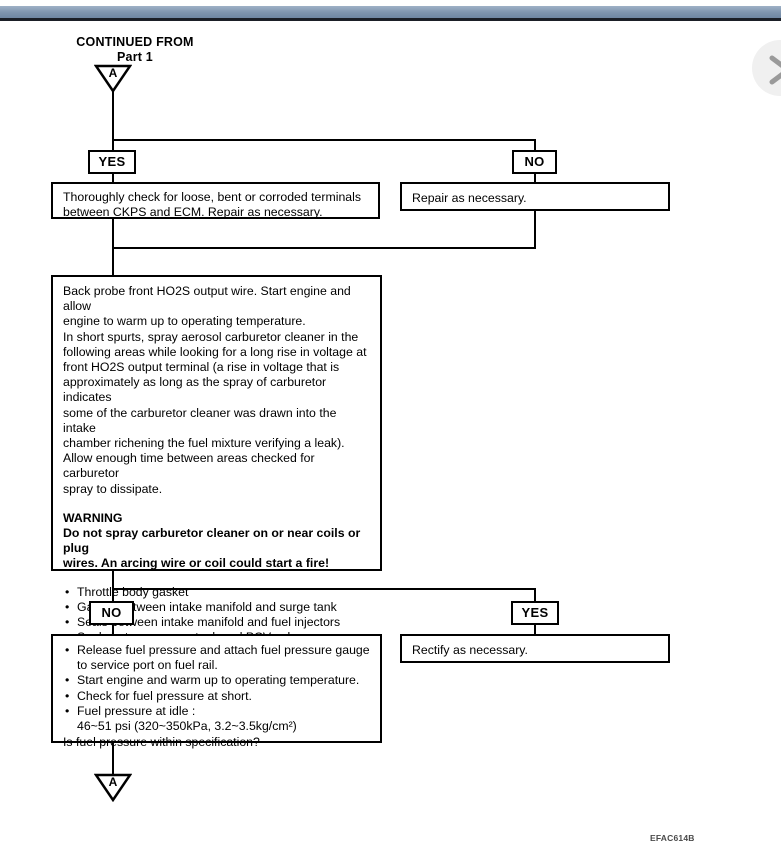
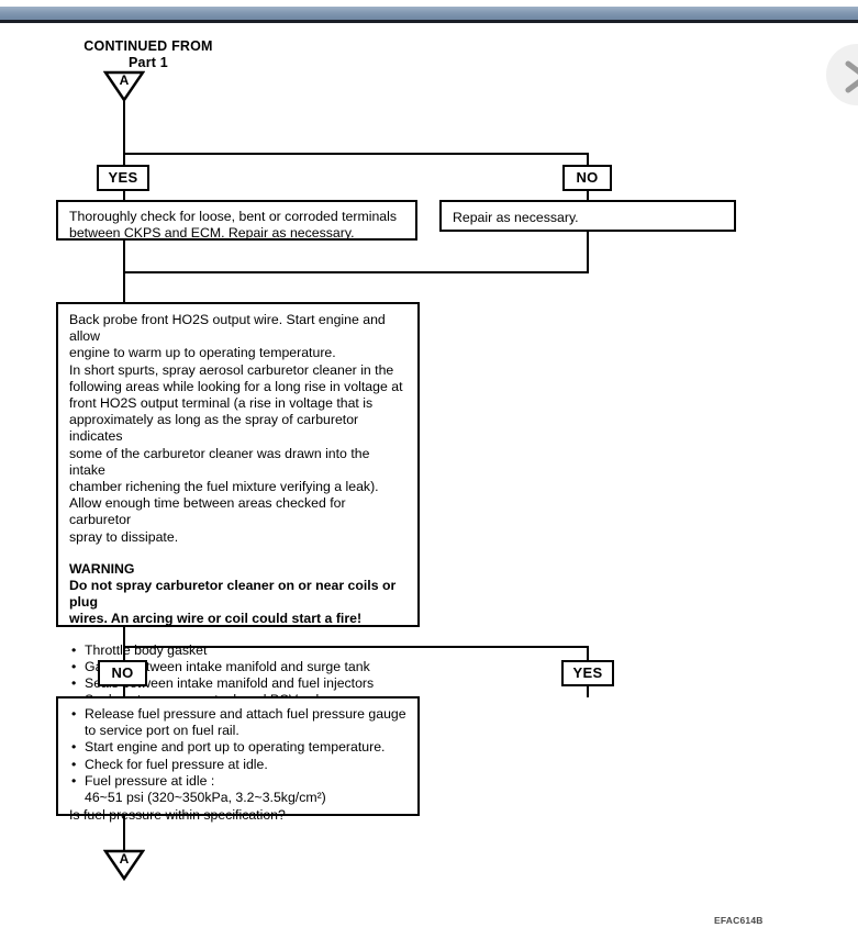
  CONTINUED FROM
  Part 1
  A
  YES
  NO
  Thoroughly check for loose, bent or corroded terminals
  between CKPS and ECM. Repair as necessary.
  Repair as necessary.
  Back probe front HO2S output wire. Start engine and allow
  engine to warm up to operating temperature.
  In short spurts, spray aerosol carburetor cleaner in the
  following areas while looking for a long rise in voltage at
  front HO2S output terminal (a rise in voltage that is
  approximately as long as the spray of carburetor indicates
  some of the carburetor cleaner was drawn into the intake
  chamber richening the fuel mixture verifying a leak).
  Allow enough time between areas checked for carburetor
  spray to dissipate.
  WARNING
  Do not spray carburetor cleaner on or near coils or plug
  wires. An arcing wire or coil could start a fire!
  Throttle body gasket
  Gtween intake manifold and surge tank
  Seen intake manifold and fuel injectors
  NO
  YES
  Release fuel pressure and attach fuel pressure gauge
  to service port on fuel rail.
- Start engine and warm up to operating temperature.
+ Start engine and port up to operating temperature.
- Check for fuel pressure at short.
+ Check for fuel pressure at idle.
  Fuel pressure at idle :
  46~51 psi (320~350kPa, 3.2~3.5kg/cm²)
  Is fuel prssure within specification?
- Rectify as necessary.
  A
  EFAC614B
